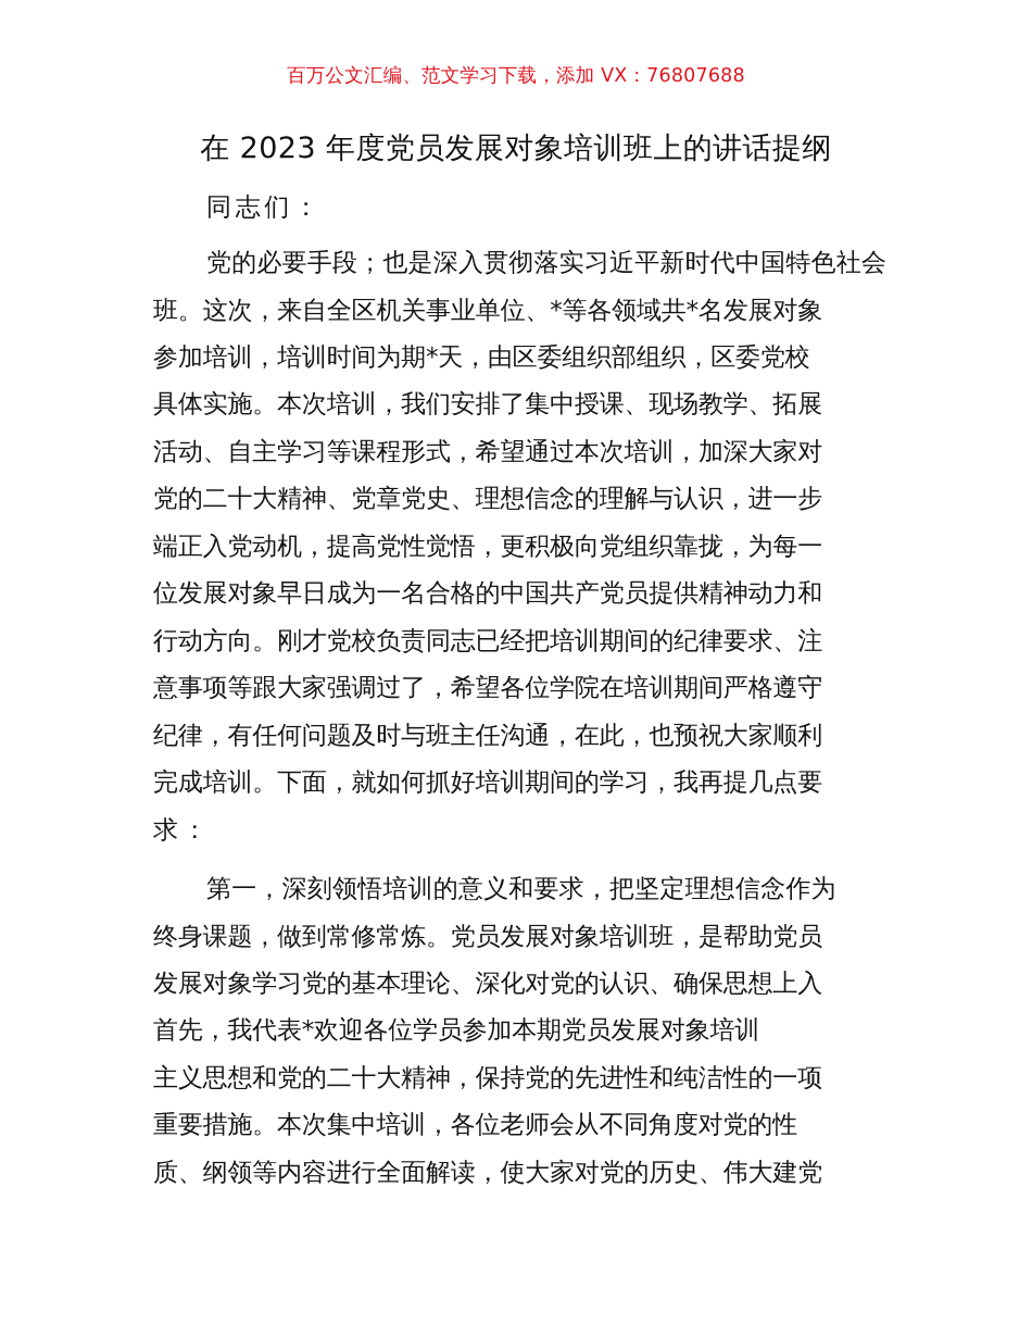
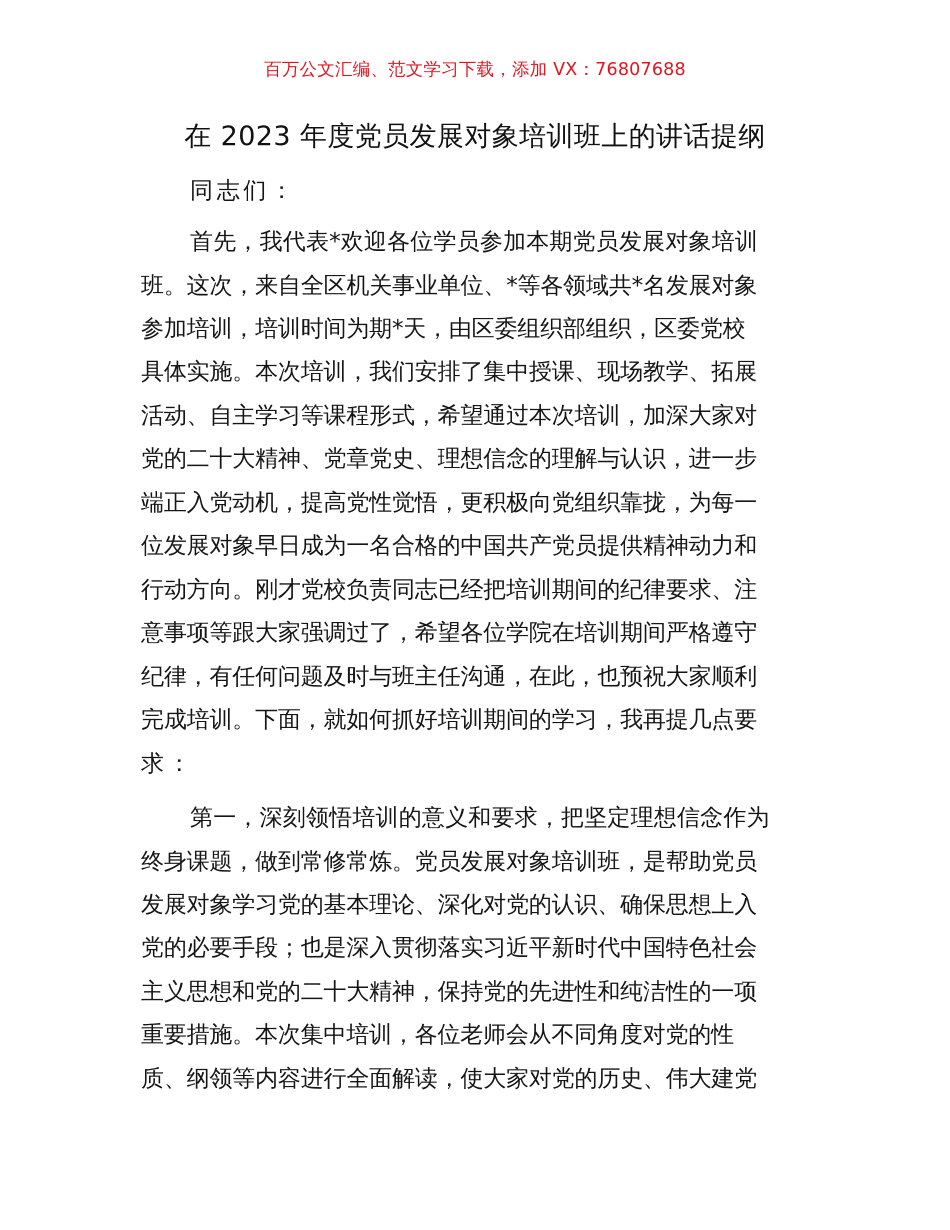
  百万公文汇编、范文学习下载，添加 VX：76807688
  在 2023 年度党员发展对象培训班上的讲话提纲
  同志们：
- 党的必要手段；也是深入贯彻落实习近平新时代中国特色社会
+ 首先，我代表*欢迎各位学员参加本期党员发展对象培训
  班。这次，来自全区机关事业单位、*等各领域共*名发展对象
  参加培训，培训时间为期*天，由区委组织部组织，区委党校
  具体实施。本次培训，我们安排了集中授课、现场教学、拓展
  活动、自主学习等课程形式，希望通过本次培训，加深大家对
  党的二十大精神、党章党史、理想信念的理解与认识，进一步
  端正入党动机，提高党性觉悟，更积极向党组织靠拢，为每一
  位发展对象早日成为一名合格的中国共产党员提供精神动力和
  行动方向。刚才党校负责同志已经把培训期间的纪律要求、注
  意事项等跟大家强调过了，希望各位学院在培训期间严格遵守
  纪律，有任何问题及时与班主任沟通，在此，也预祝大家顺利
  完成培训。下面，就如何抓好培训期间的学习，我再提几点要
  求：
  第一，深刻领悟培训的意义和要求，把坚定理想信念作为
  终身课题，做到常修常炼。党员发展对象培训班，是帮助党员
  发展对象学习党的基本理论、深化对党的认识、确保思想上入
- 首先，我代表*欢迎各位学员参加本期党员发展对象培训
+ 党的必要手段；也是深入贯彻落实习近平新时代中国特色社会
  主义思想和党的二十大精神，保持党的先进性和纯洁性的一项
  重要措施。本次集中培训，各位老师会从不同角度对党的性
  质、纲领等内容进行全面解读，使大家对党的历史、伟大建党
